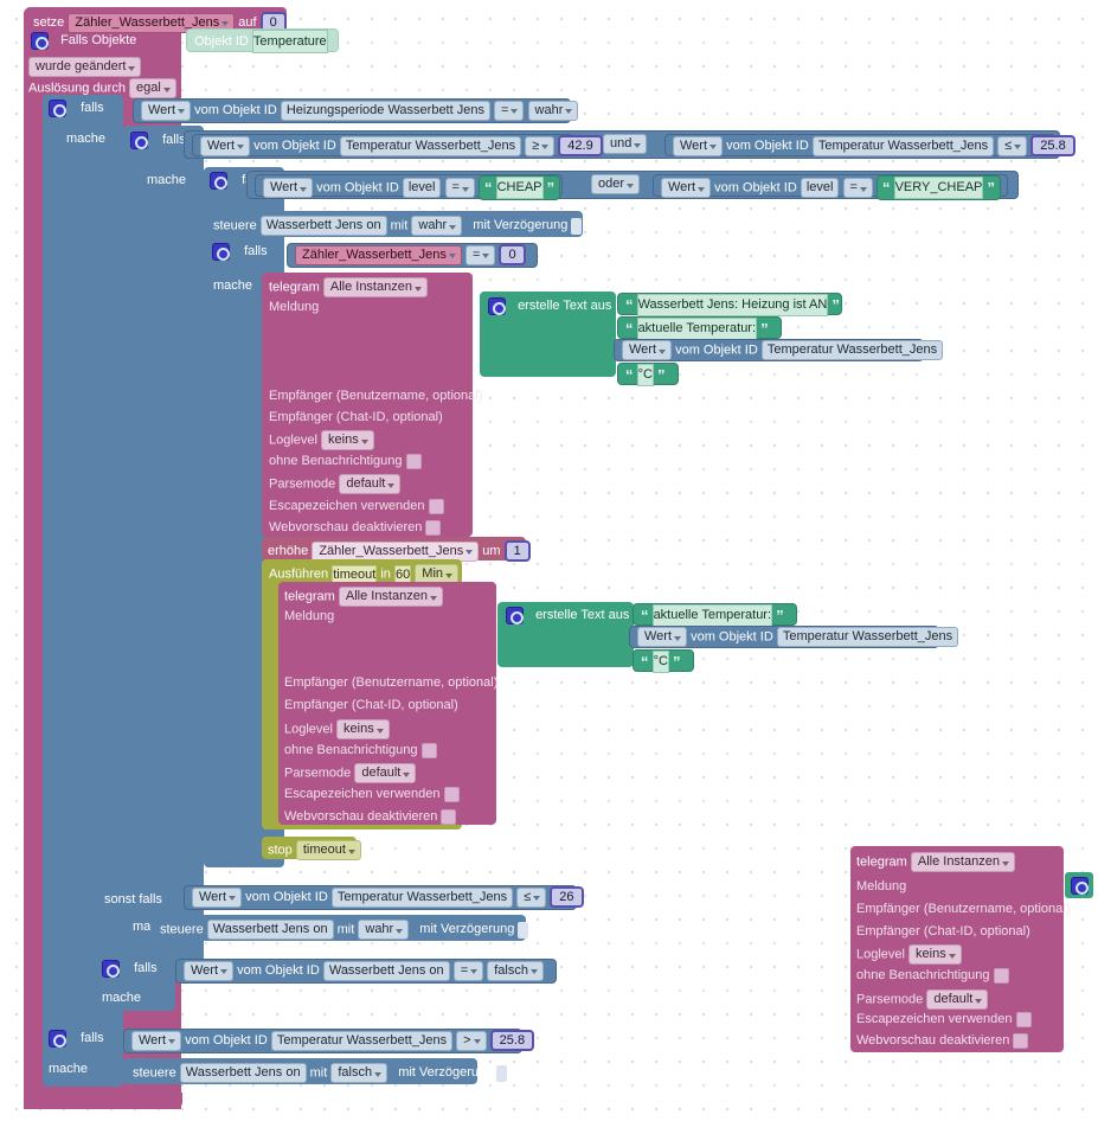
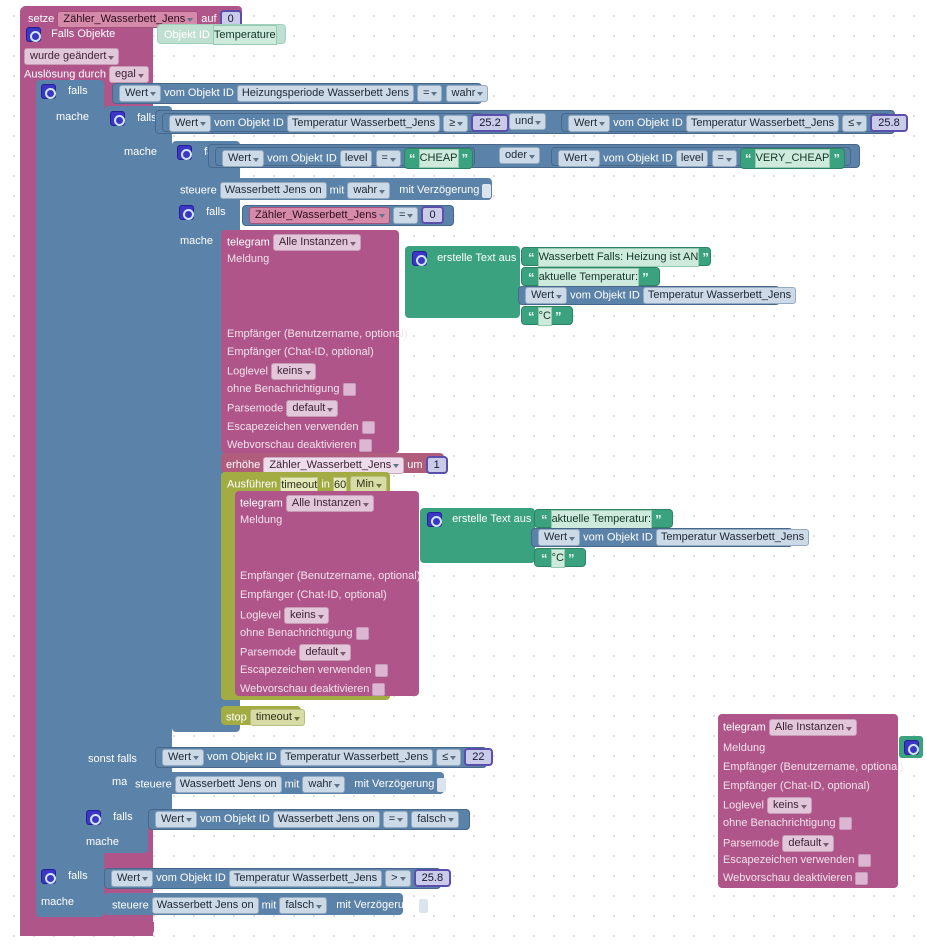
  setze Zähler_Wasserbett_Jens auf 0
  Falls Objekte
  wurde geändert
  Auslösung durch egal
  Objekt ID Temperature
  falls
  mache
  Wert vom Objekt ID Heizungsperiode Wasserbett Jens = wahr
  falls
  mache
  sonst falls
- Wert vom Objekt ID Temperatur Wasserbett_Jens ≥ 42.9
+ Wert vom Objekt ID Temperatur Wasserbett_Jens ≥ 25.2
  und
  Wert vom Objekt ID Temperatur Wasserbett_Jens ≤ 25.8
  Wert vom Objekt ID level = “ CHEAP ”
  oder
  Wert vom Objekt ID level = “ VERY_CHEAP ”
  steuere Wasserbett Jens on mit wahr mit Verzögerung
  falls
  mache
  Zähler_Wasserbett_Jens = 0
  telegram Alle Instanzen
  Meldung
  Empfänger (Benutzername, optional)
  Empfänger (Chat-ID, optional)
  Loglevel keins
  ohne Benachrichtigung
  Parsemode default
  Escapezeichen verwenden
  Webvorschau deaktivieren
  erstelle Text aus
- “ Wasserbett Jens: Heizung ist AN ”
+ “ Wasserbett Falls: Heizung ist AN ”
  “ aktuelle Temperatur: ”
  Wert vom Objekt ID Temperatur Wasserbett_Jens
  “ °C ”
  erhöhe Zähler_Wasserbett_Jens um 1
  Ausführen timeout in 60 Min
  telegram Alle Instanzen
  Meldung
  Empfänger (Benutzername, optional)
  Empfänger (Chat-ID, optional)
  Loglevel keins
  ohne Benachrichtigung
  Parsemode default
  Escapezeichen verwenden
  Webvorschau deaktivieren
  erstelle Text aus
  “ aktuelle Temperatur: ”
  Wert vom Objekt ID Temperatur Wasserbett_Jens
  “ °C ”
  stop timeout
- Wert vom Objekt ID Temperatur Wasserbett_Jens ≤ 26
+ Wert vom Objekt ID Temperatur Wasserbett_Jens ≤ 22
  steuere Wasserbett Jens on mit wahr mit Verzögerung
  falls
  mache
  Wert vom Objekt ID Wasserbett Jens on = falsch
  falls
  mache
  Wert vom Objekt ID Temperatur Wasserbett_Jens > 25.8
  steuere Wasserbett Jens on mit falsch mit Verzögerung
  telegram Alle Instanzen
  Meldung
  Empfänger (Benutzername, optional)
  Empfänger (Chat-ID, optional)
  Loglevel keins
  ohne Benachrichtigung
  Parsemode default
  Escapezeichen verwenden
  Webvorschau deaktivieren
